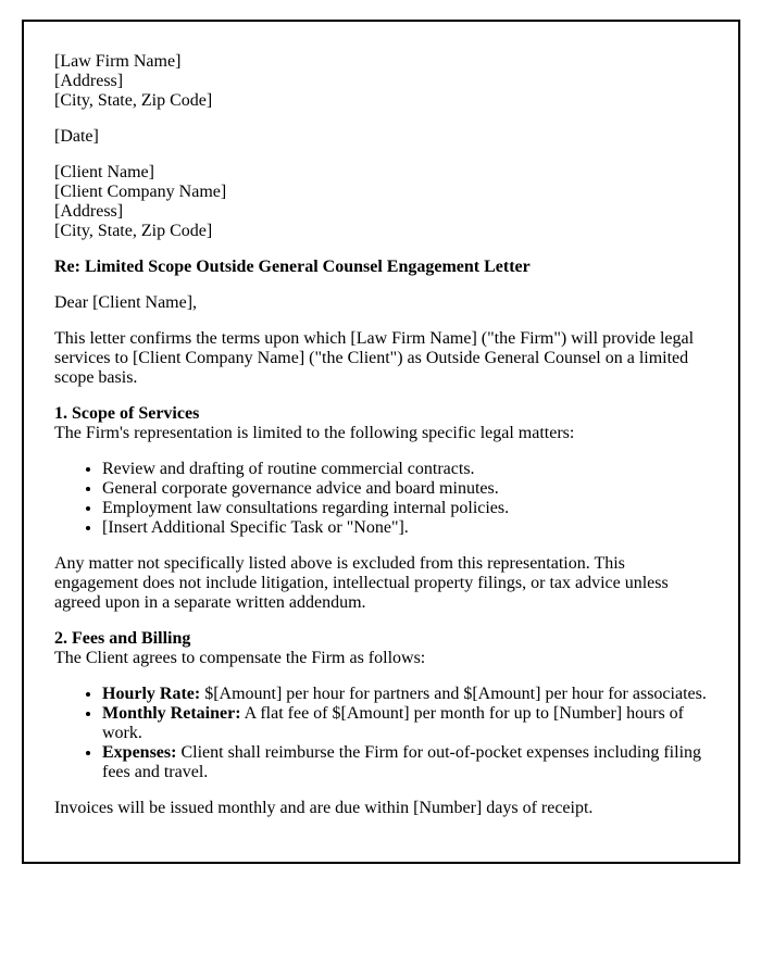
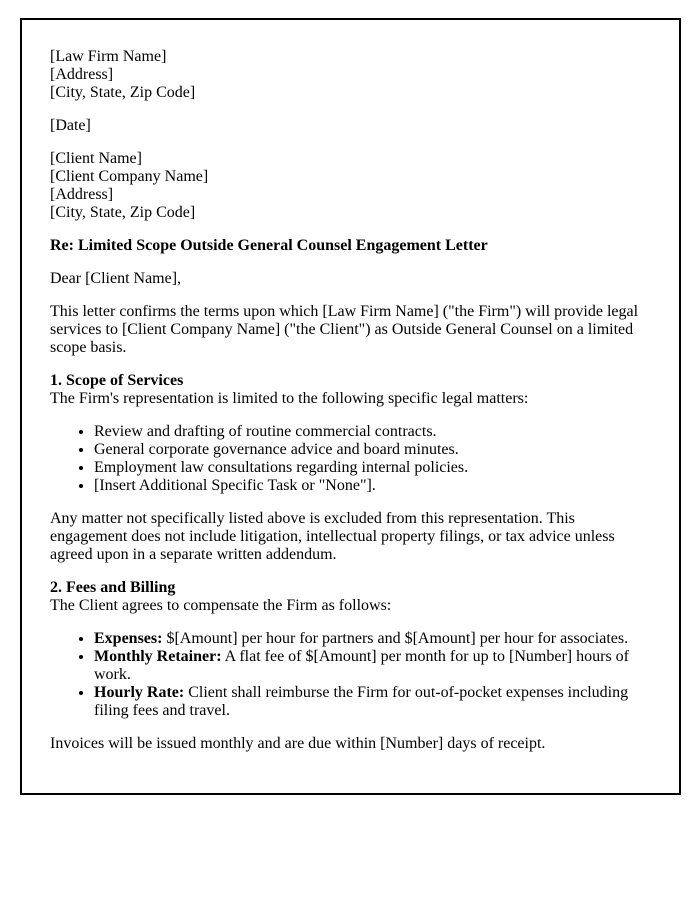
  [Law Firm Name]
  [Address]
  [City, State, Zip Code]
  [Date]
  [Client Name]
  [Client Company Name]
  [Address]
  [City, State, Zip Code]
  Re: Limited Scope Outside General Counsel Engagement Letter
  Dear [Client Name],
  This letter confirms the terms upon which [Law Firm Name] ("the Firm") will provide legal services to [Client Company Name] ("the Client") as Outside General Counsel on a limited scope basis.
  1. Scope of Services
  The Firm's representation is limited to the following specific legal matters:
  Review and drafting of routine commercial contracts.
  General corporate governance advice and board minutes.
  Employment law consultations regarding internal policies.
  [Insert Additional Specific Task or "None"].
  Any matter not specifically listed above is excluded from this representation. This engagement does not include litigation, intellectual property filings, or tax advice unless agreed upon in a separate written addendum.
  2. Fees and Billing
  The Client agrees to compensate the Firm as follows:
- Hourly Rate: $[Amount] per hour for partners and $[Amount] per hour for associates.
+ Expenses: $[Amount] per hour for partners and $[Amount] per hour for associates.
  Monthly Retainer: A flat fee of $[Amount] per month for up to [Number] hours of work.
- Expenses: Client shall reimburse the Firm for out-of-pocket expenses including filing fees and travel.
+ Hourly Rate: Client shall reimburse the Firm for out-of-pocket expenses including filing fees and travel.
  Invoices will be issued monthly and are due within [Number] days of receipt.
